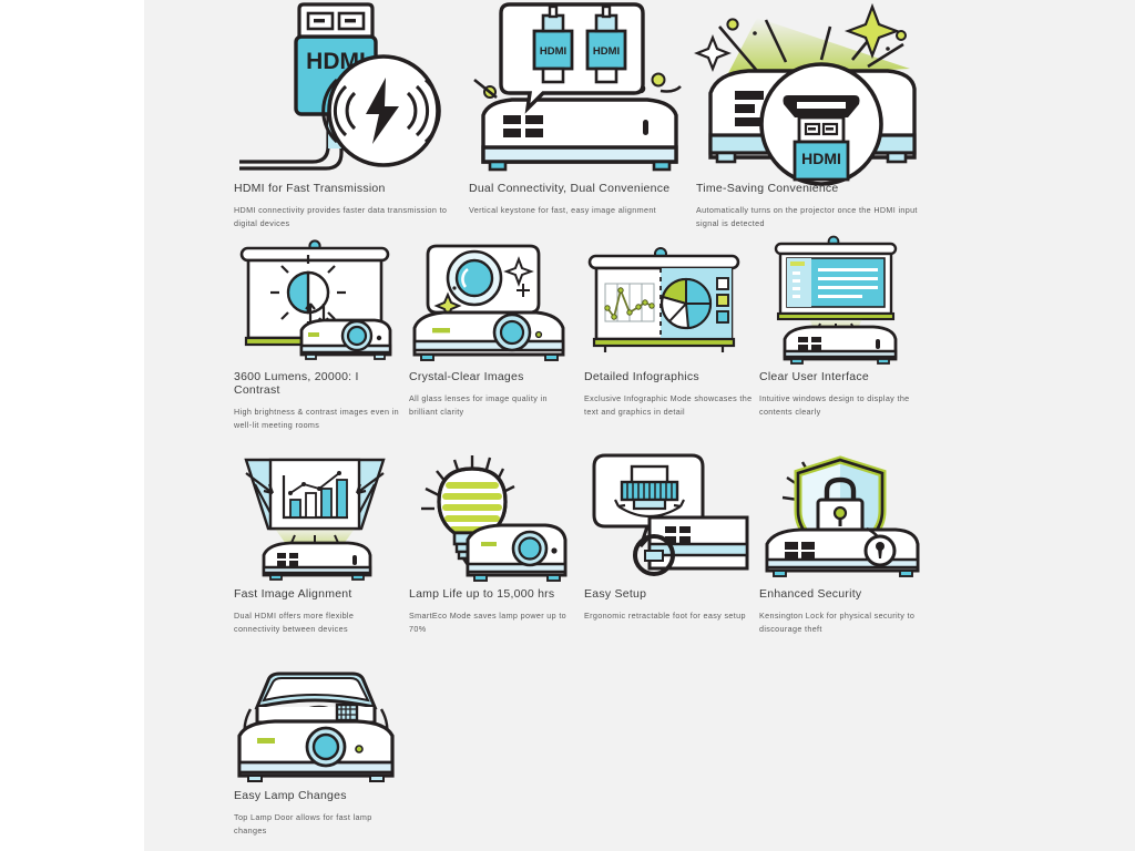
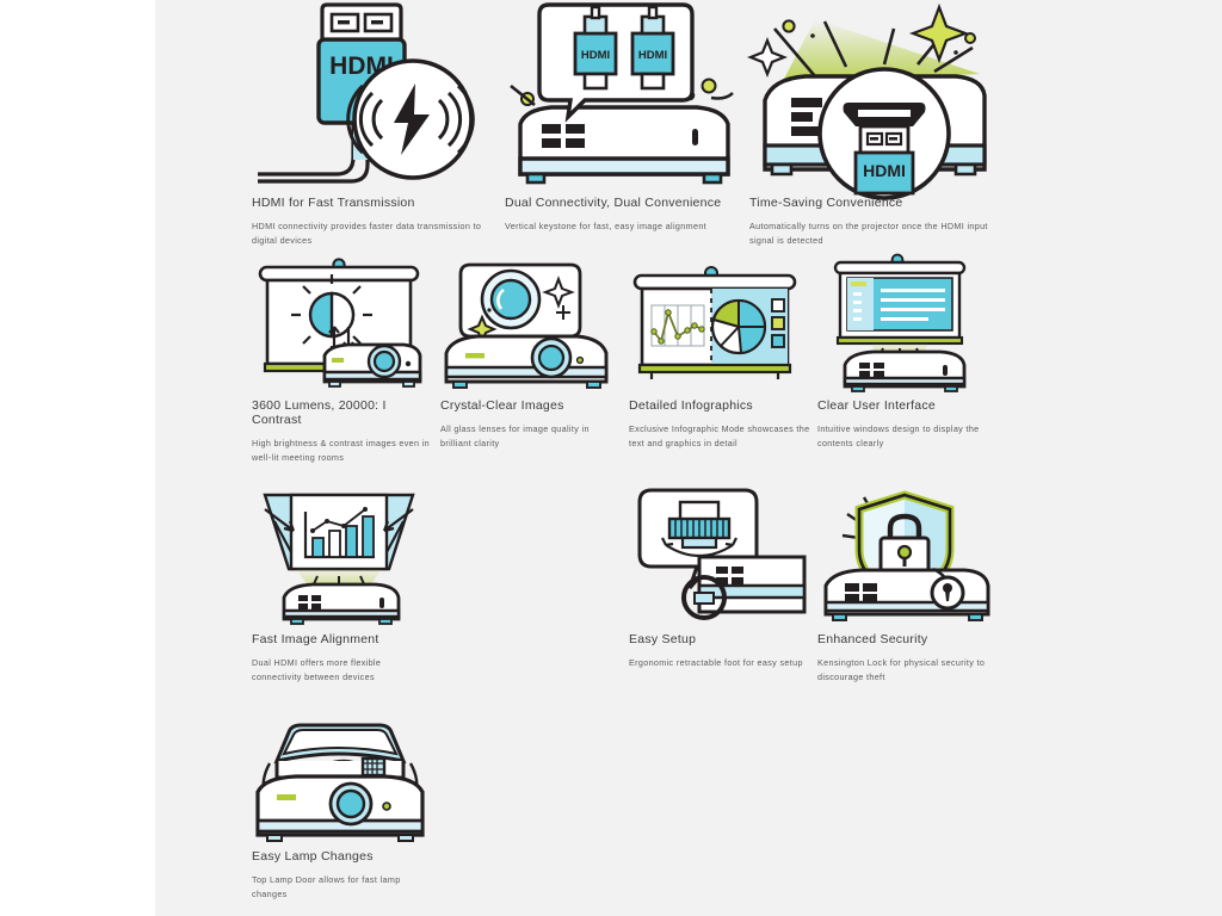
  HDM
  HDMI for Fast Transmission
  HDMI connectivity provides faster data transmission to digital devices
  HDMI
  HDMI
  Dual Connectivity, Dual Convenience
  Vertical keystone for fast, easy image alignment
  HDMI
  Time-Saving Convenience
  Automatically turns on the projector once the HDMI input signal is detected
  3600 Lumens, 20000: I Contrast
  High brightness & contrast images even in well-lit meeting rooms
  Crystal-Clear Images
  All glass lenses for image quality in brilliant clarity
  Detailed Infographics
  Exclusive Infographic Mode showcases the text and graphics in detail
  Clear User Interface
  Intuitive windows design to display the contents clearly
  Fast Image Alignment
  Dual HDMI offers more flexible connectivity between devices
- Lamp Life up to 15,000 hrs
- SmartEco Mode saves lamp power up to 70%
  Easy Setup
  Ergonomic retractable foot for easy setup
  Enhanced Security
  Kensington Lock for physical security to discourage theft
  Easy Lamp Changes
  Top Lamp Door allows for fast lamp changes
